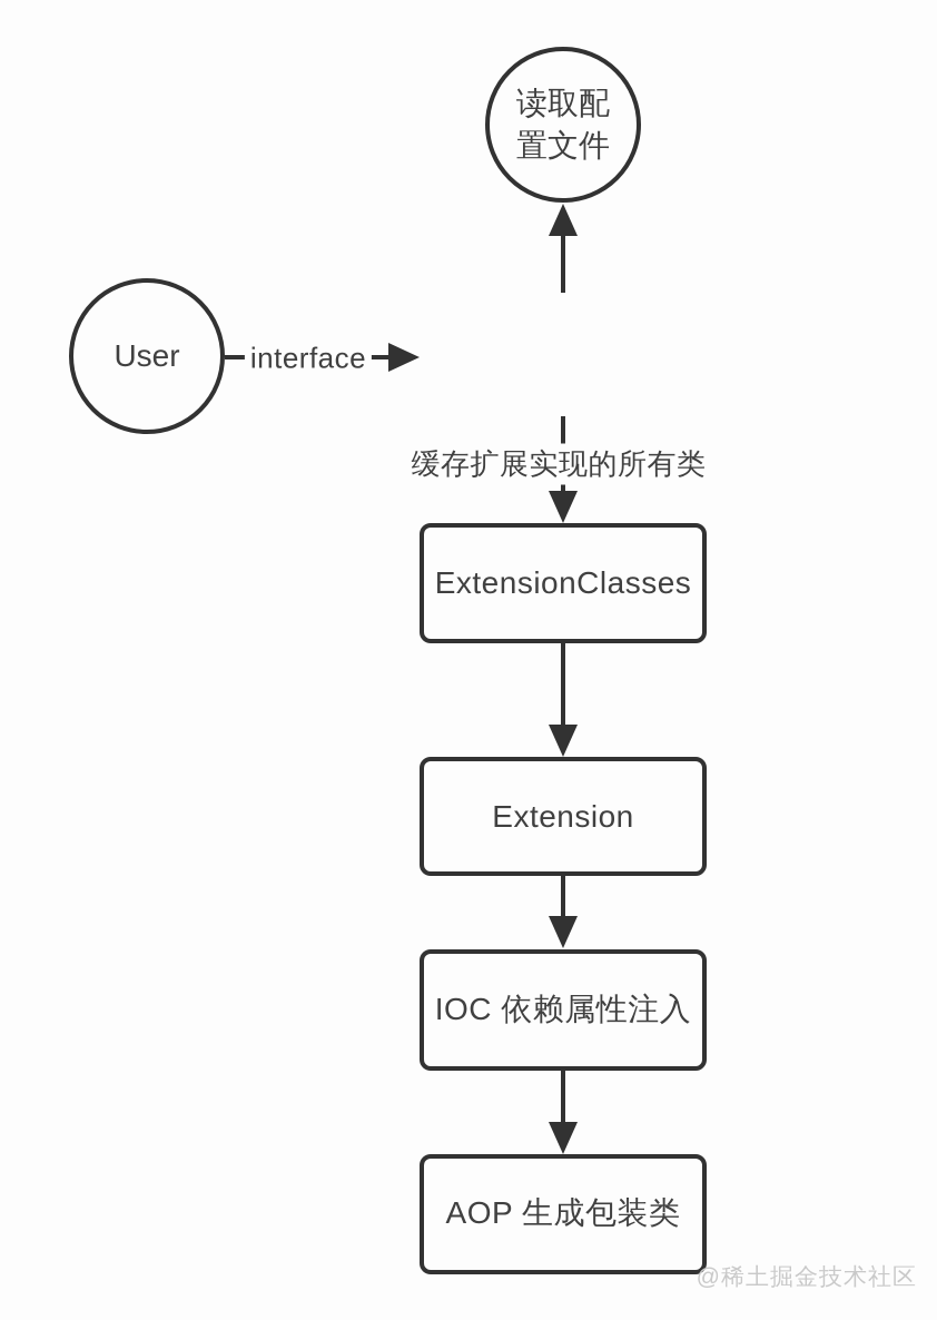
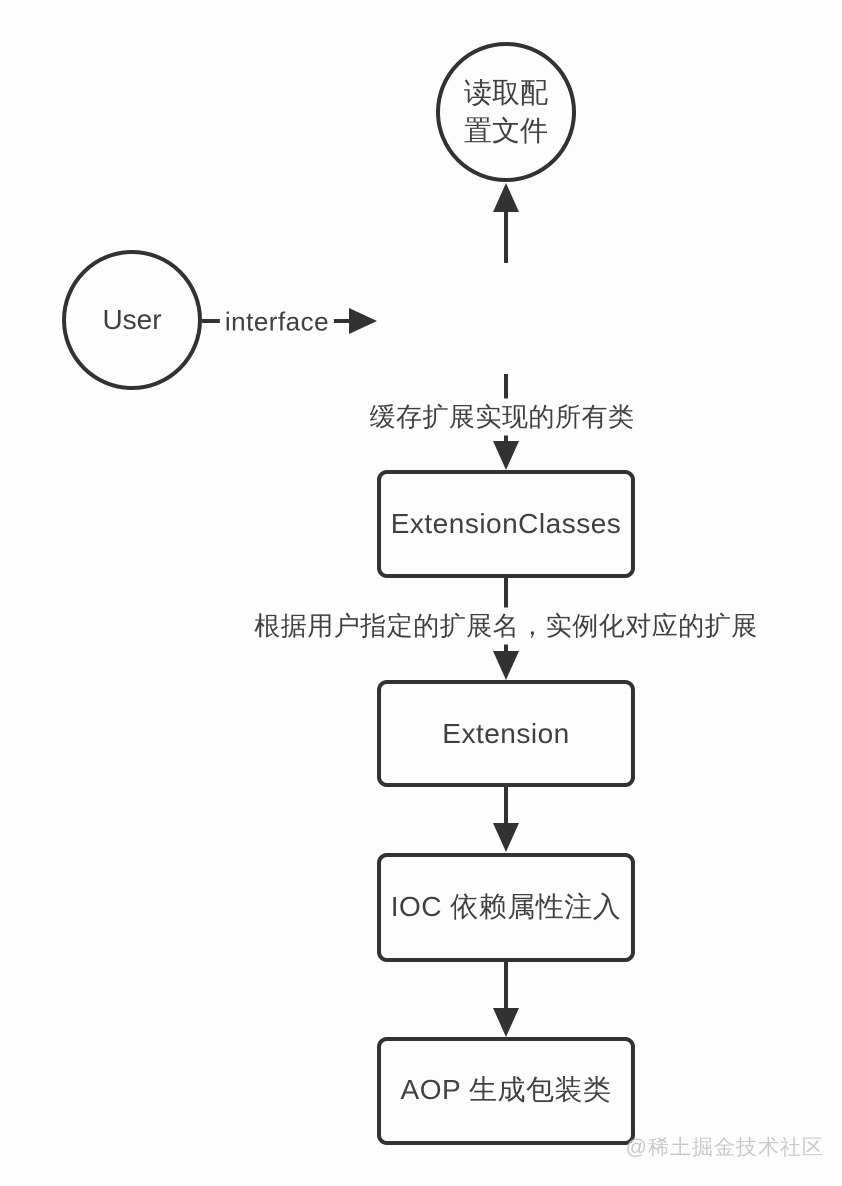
  读取配
  置文件
  User
  ExtensionClasses
  Extension
  IOC 依赖属性注入
  AOP 生成包装类
  interface
  缓存扩展实现的所有类
+ 根据用户指定的扩展名，实例化对应的扩展
  @稀土掘金技术社区
